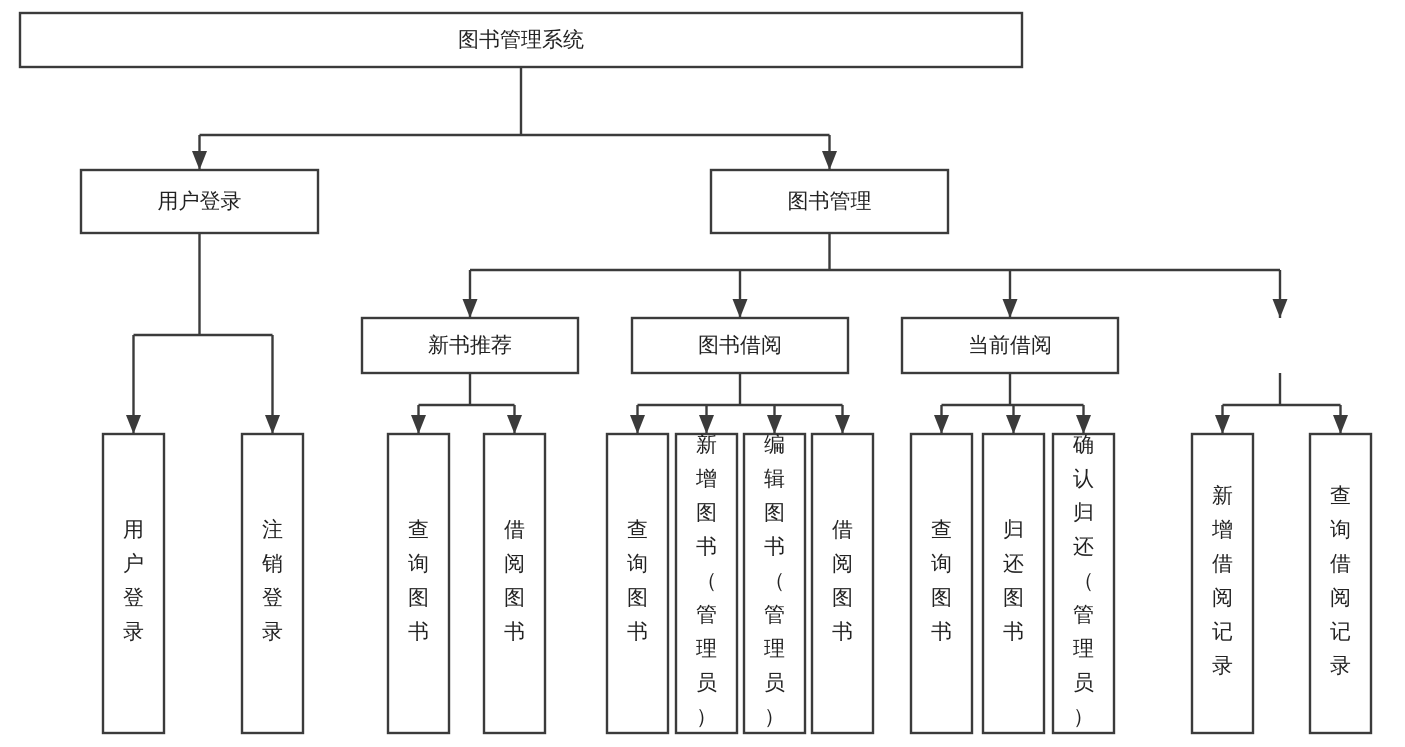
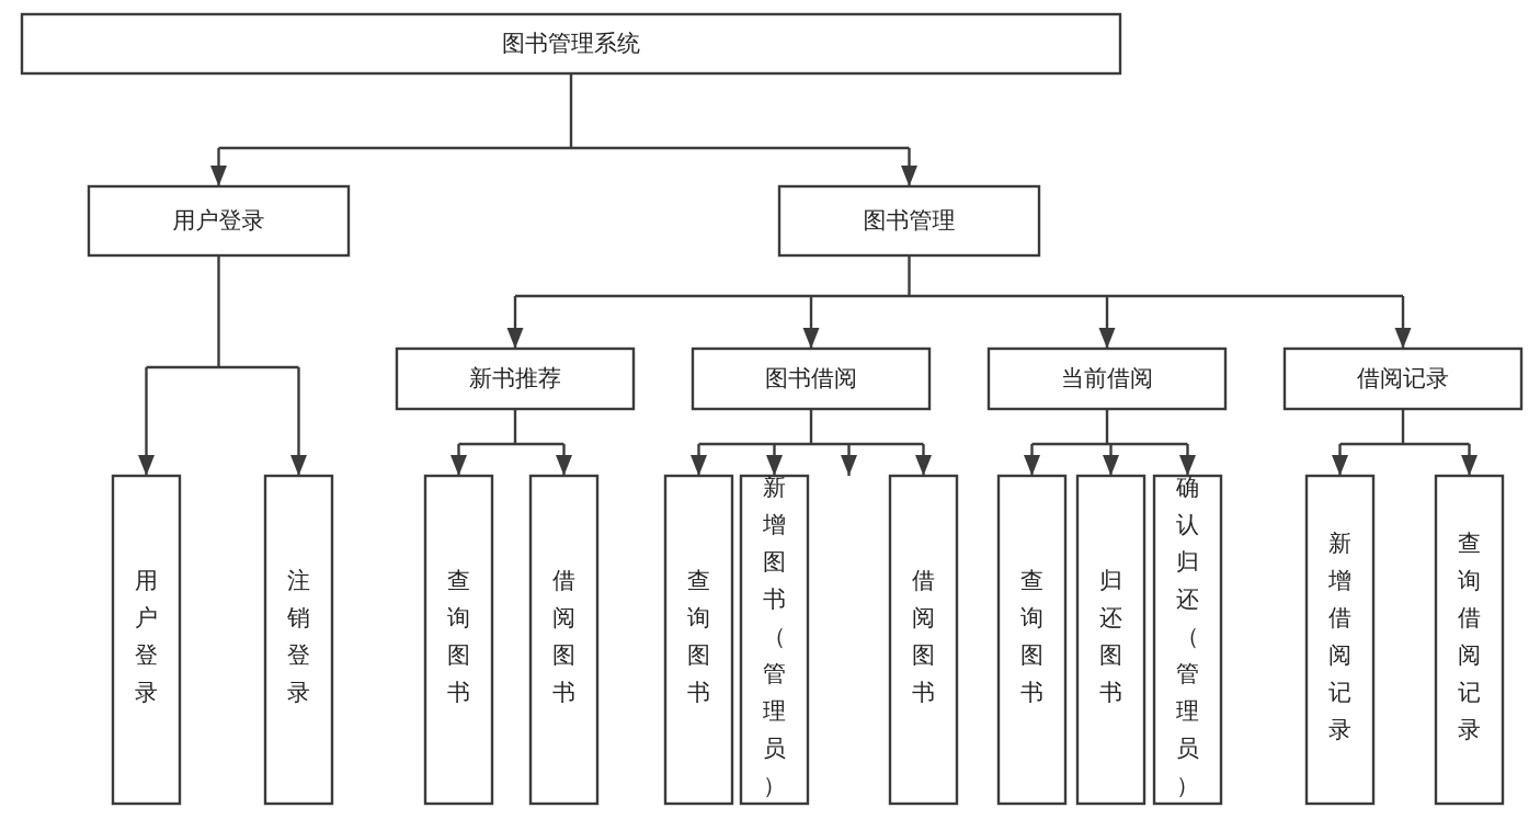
  图书管理系统
  用户登录
  图书管理
  新书推荐
  图书借阅
  当前借阅
+ 借阅记录
  用户登录
  注销登录
  查询图书
  借阅图书
  查询图书
  新增图书（管理员）
- 编辑图书（管理员）
  借阅图书
  查询图书
  归还图书
  确认归还（管理员）
  新增借阅记录
  查询借阅记录
